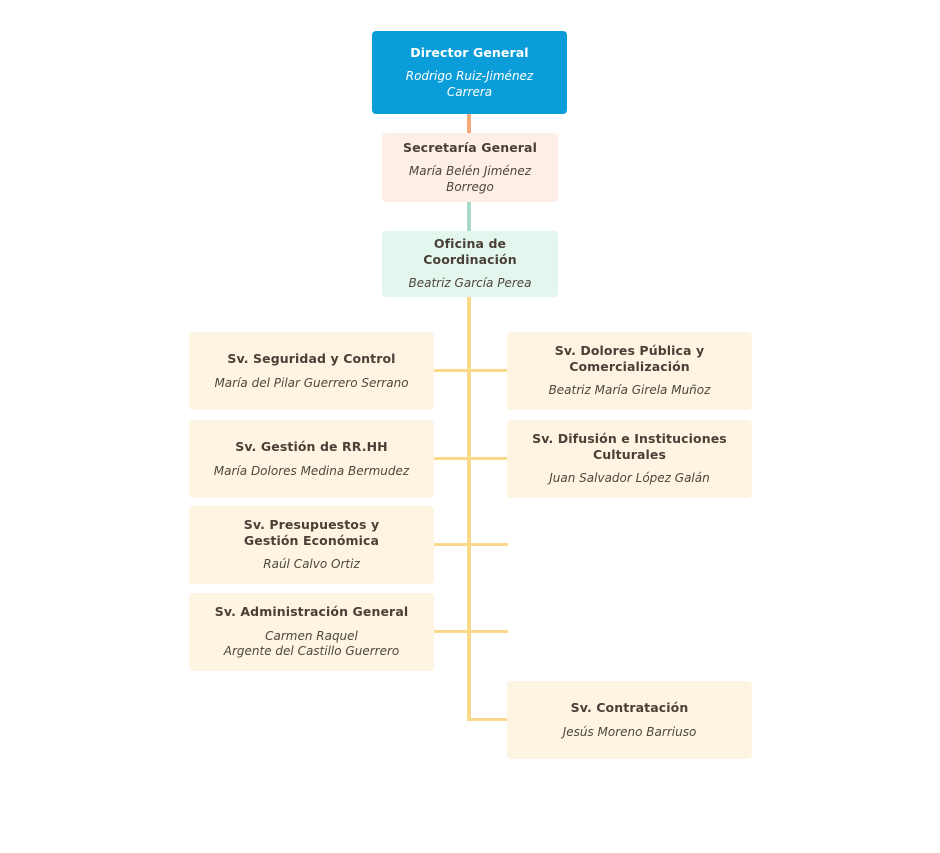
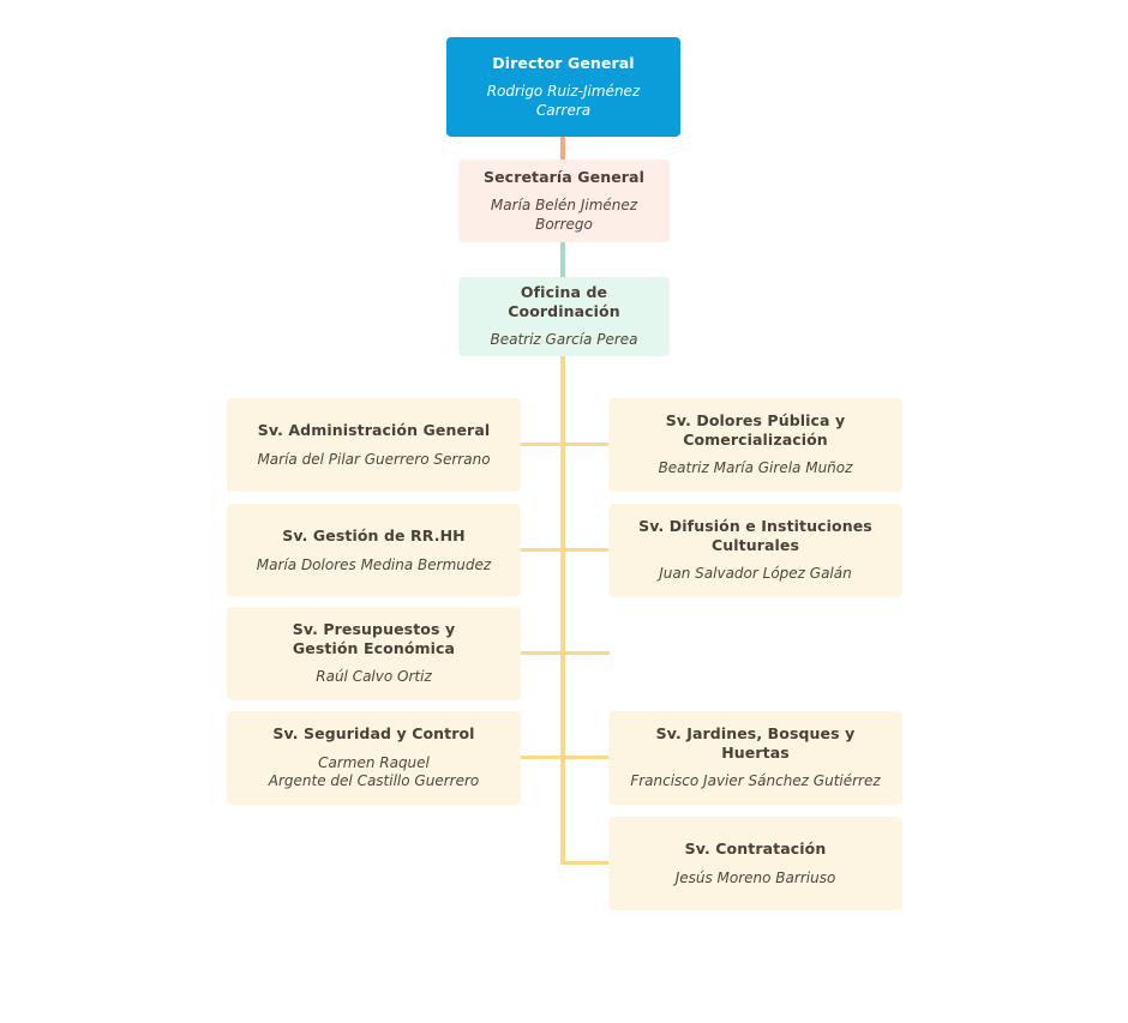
  Director General
  Rodrigo Ruiz-Jiménez Carrera
  Secretaría General
  María Belén Jiménez Borrego
  Oficina de Coordinación
  Beatriz García Perea
- Sv. Seguridad y Control
+ Sv. Administración General
  María del Pilar Guerrero Serrano
  Sv. Gestión de RR.HH
  María Dolores Medina Bermudez
  Sv. Presupuestos y Gestión Económica
  Raúl Calvo Ortiz
- Sv. Administración General
+ Sv. Seguridad y Control
  Carmen Raquel
  Argente del Castillo Guerrero
  Sv. Dolores Pública y Comercialización
  Beatriz María Girela Muñoz
  Sv. Difusión e Instituciones Culturales
  Juan Salvador López Galán
+ Sv. Jardines, Bosques y Huertas
+ Francisco Javier Sánchez Gutiérrez
  Sv. Contratación
  Jesús Moreno Barriuso
